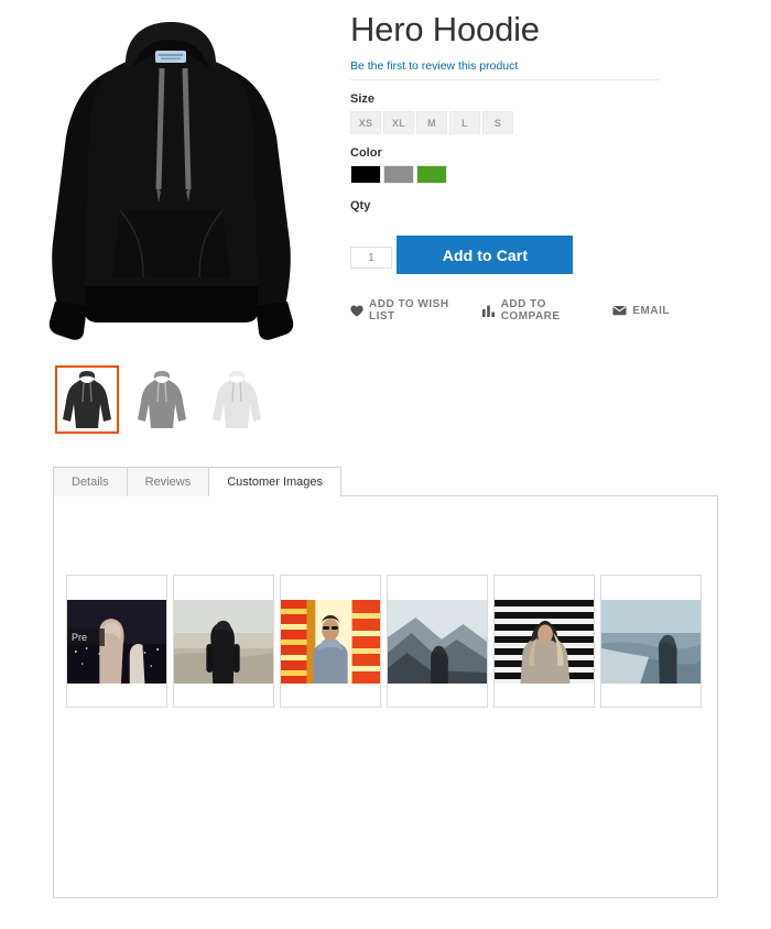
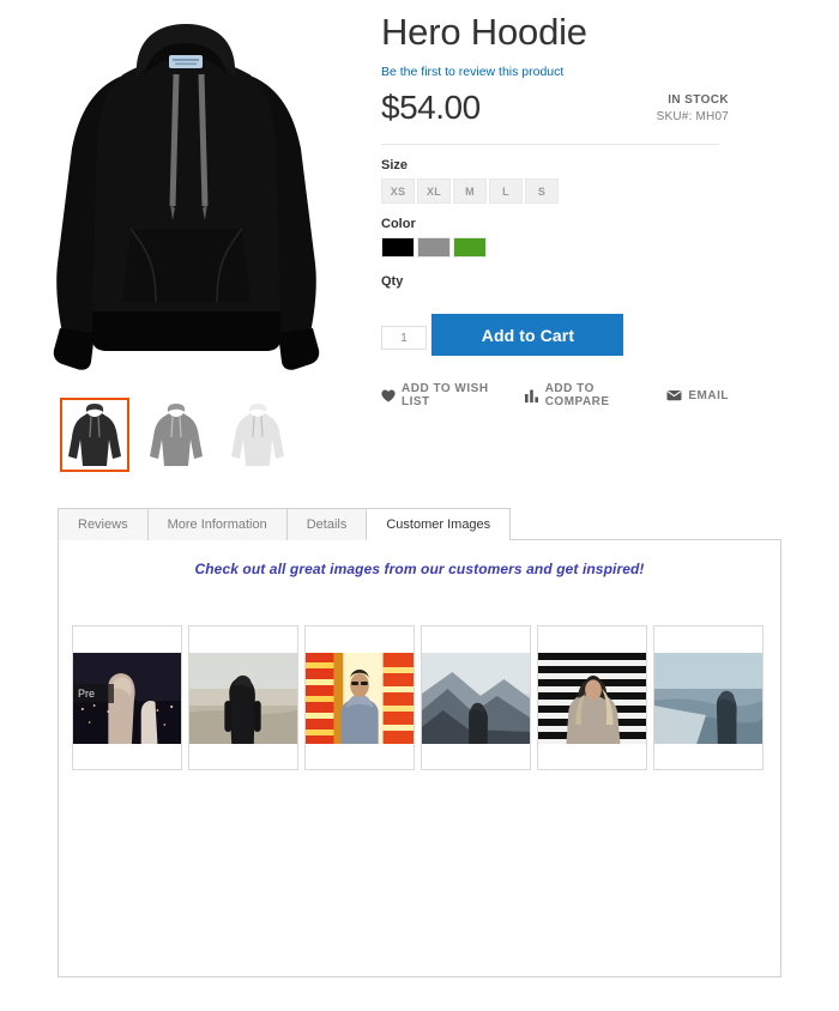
  Hero Hoodie
  Be the first to review this product
+ $54.00
+ IN STOCK
+ SKU#: MH07
  Size
  XS
  XL
  M
  L
  S
  Color
  Qty
  1 Add to Cart
  ADD TO WISH LIST
  ADD TO COMPARE
  EMAIL
- Details
+ Reviews
+ More Information
- Reviews
+ Details
  Customer Images
+ Check out all great images from our customers and get inspired!
  Pre
